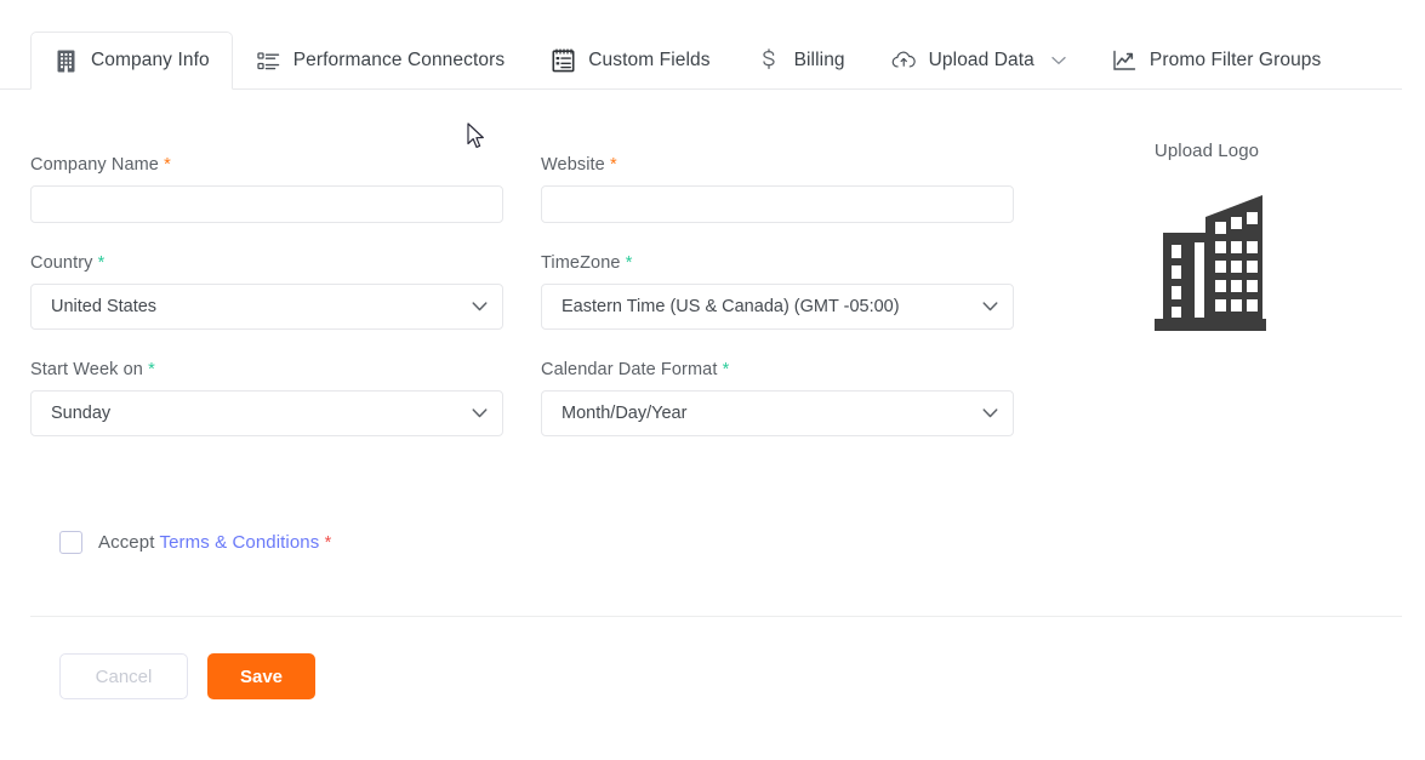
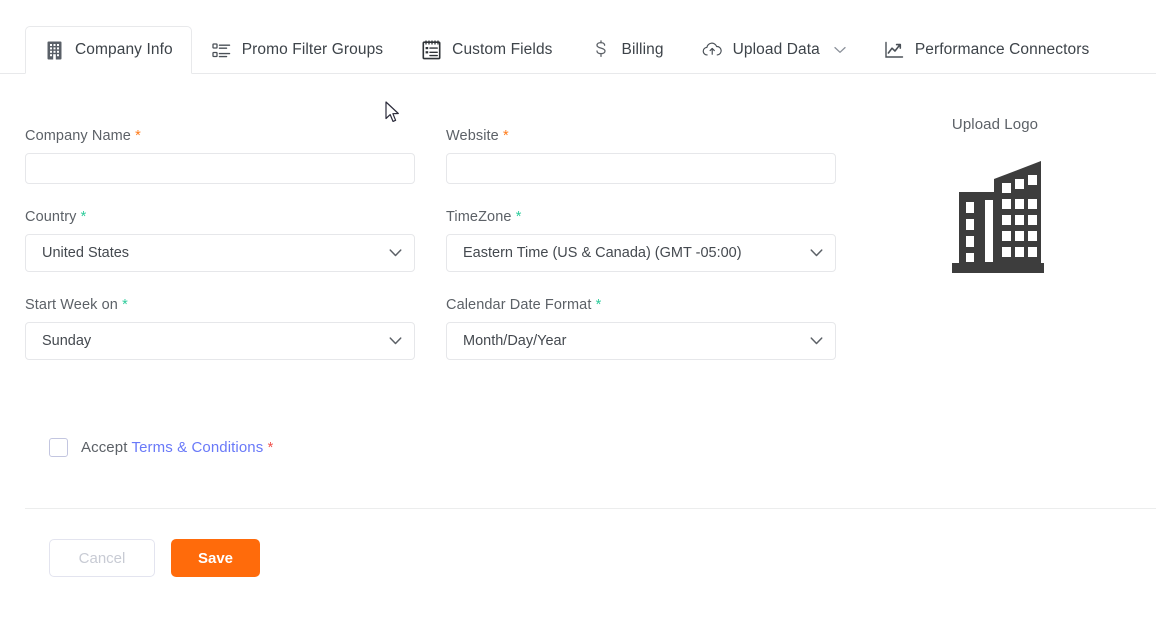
  Company Info
- Performance Connectors
+ Promo Filter Groups
  Custom Fields
  Billing
  Upload Data
- Promo Filter Groups
+ Performance Connectors
  Company Name *
  Website *
  Country *
  United States
  TimeZone *
  Eastern Time (US & Canada) (GMT -05:00)
  Start Week on *
  Sunday
  Calendar Date Format *
  Month/Day/Year
  Accept Terms & Conditions *
  Cancel
  Save
  Upload Logo
